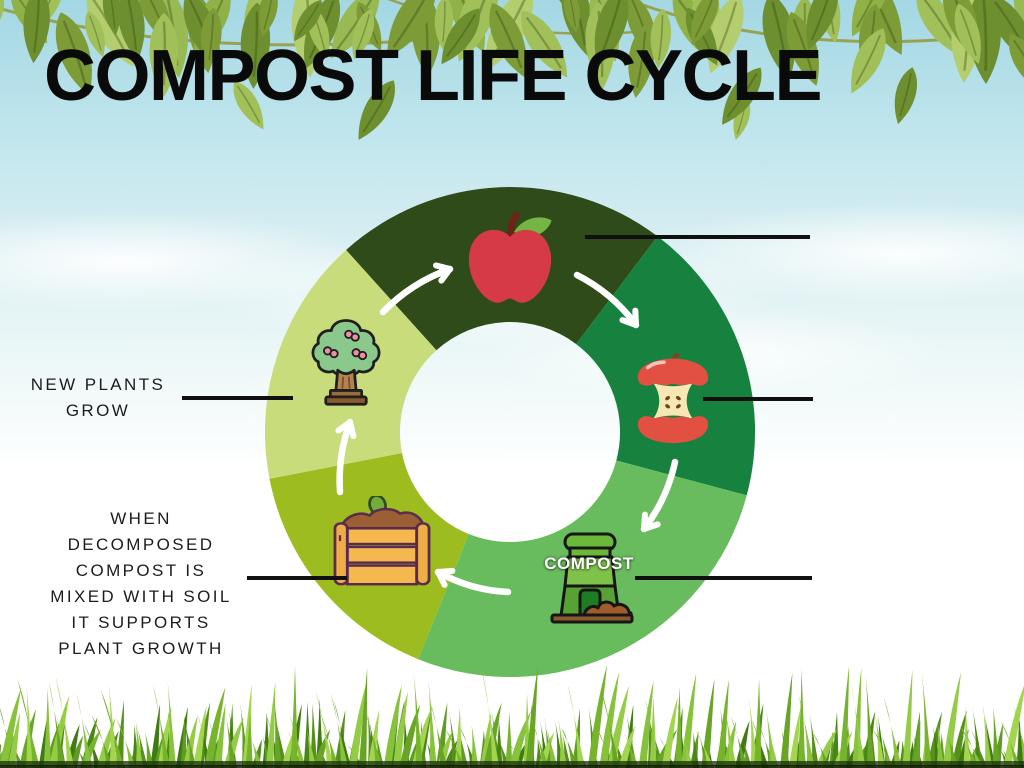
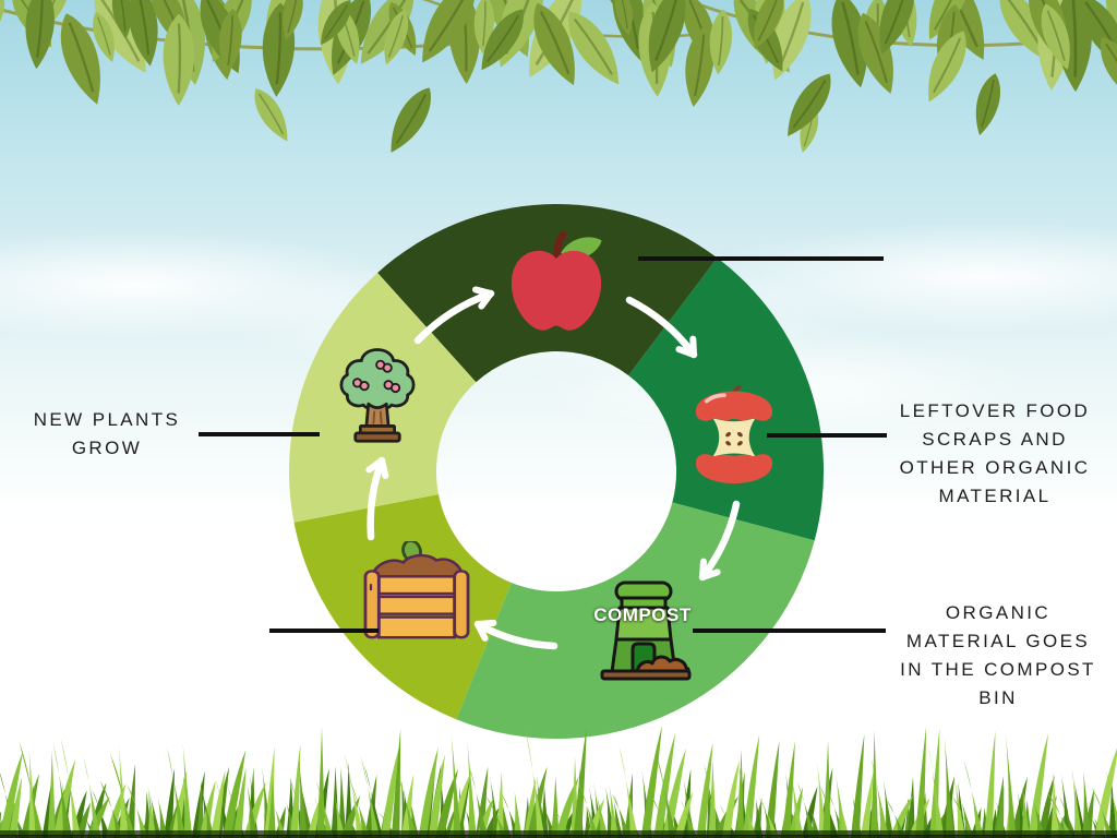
  COMPOST
+ LEFTOVER FOOD
+ SCRAPS AND
+ OTHER ORGANIC
+ MATERIAL
+ ORGANIC
+ MATERIAL GOES
+ IN THE COMPOST
+ BIN
  NEW PLANTS
  GROW
- WHEN
- DECOMPOSED
- COMPOST IS
- MIXED WITH SOIL
- IT SUPPORTS
- PLANT GROWTH
- COMPOST LIFE CYCLE
